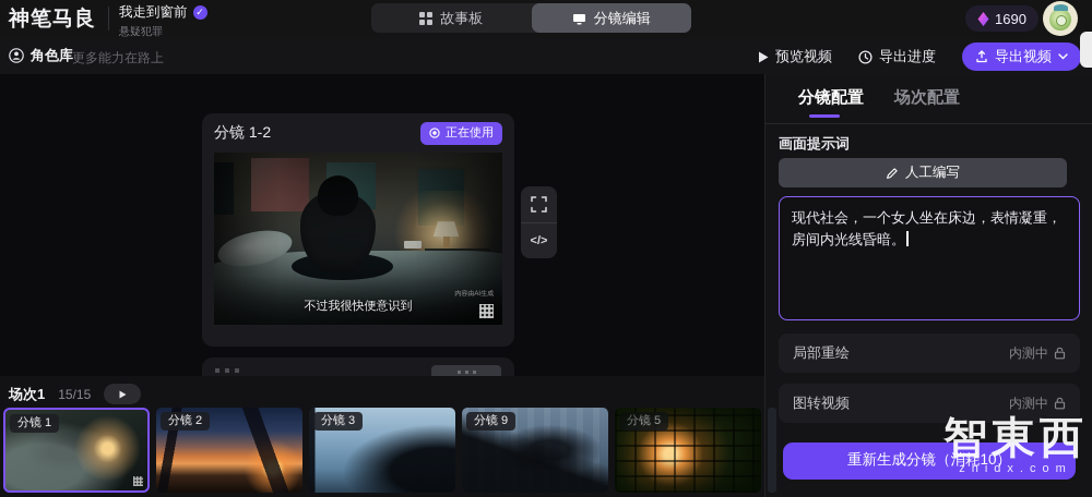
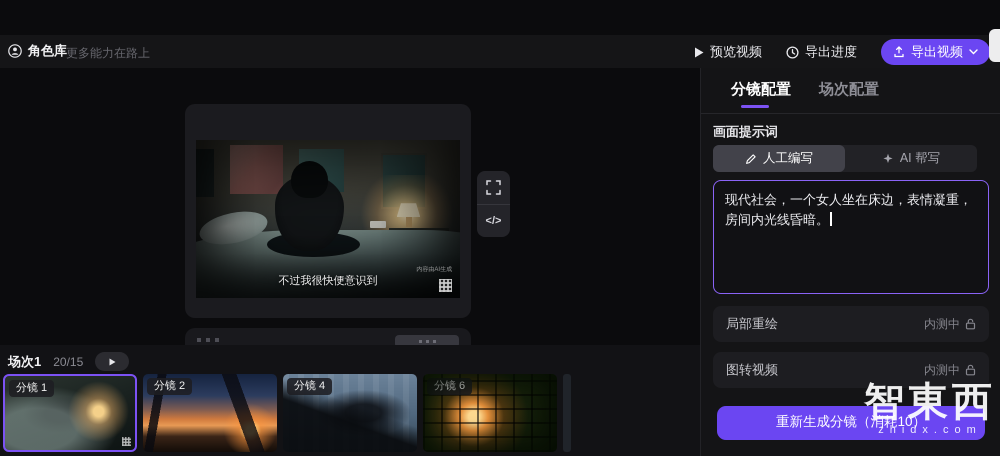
- 神笔马良
- 我走到窗前
- ✓
- 悬疑犯罪
- 故事板
- 分镜编辑
- 1690
  角色库
  更多能力在路上
  预览视频
  导出进度
  导出视频
- 分镜 1-2
- 正在使用
  不过我很快便意识到
  </>
  分镜配置
  场次配置
  画面提示词
  人工编写
+ AI 帮写
  现代社会，一个女人坐在床边，表情凝重，房间内光线昏暗。
  局部重绘
  内测中
  图转视频
  内测中
  重新生成分镜（消耗10）
  场次1
- 15/15
+ 20/15
  分镜 1
  分镜 2
- 分镜 3
- 分镜 9
+ 分镜 4
- 分镜 5
+ 分镜 6
  智東西
  zhidx.com
